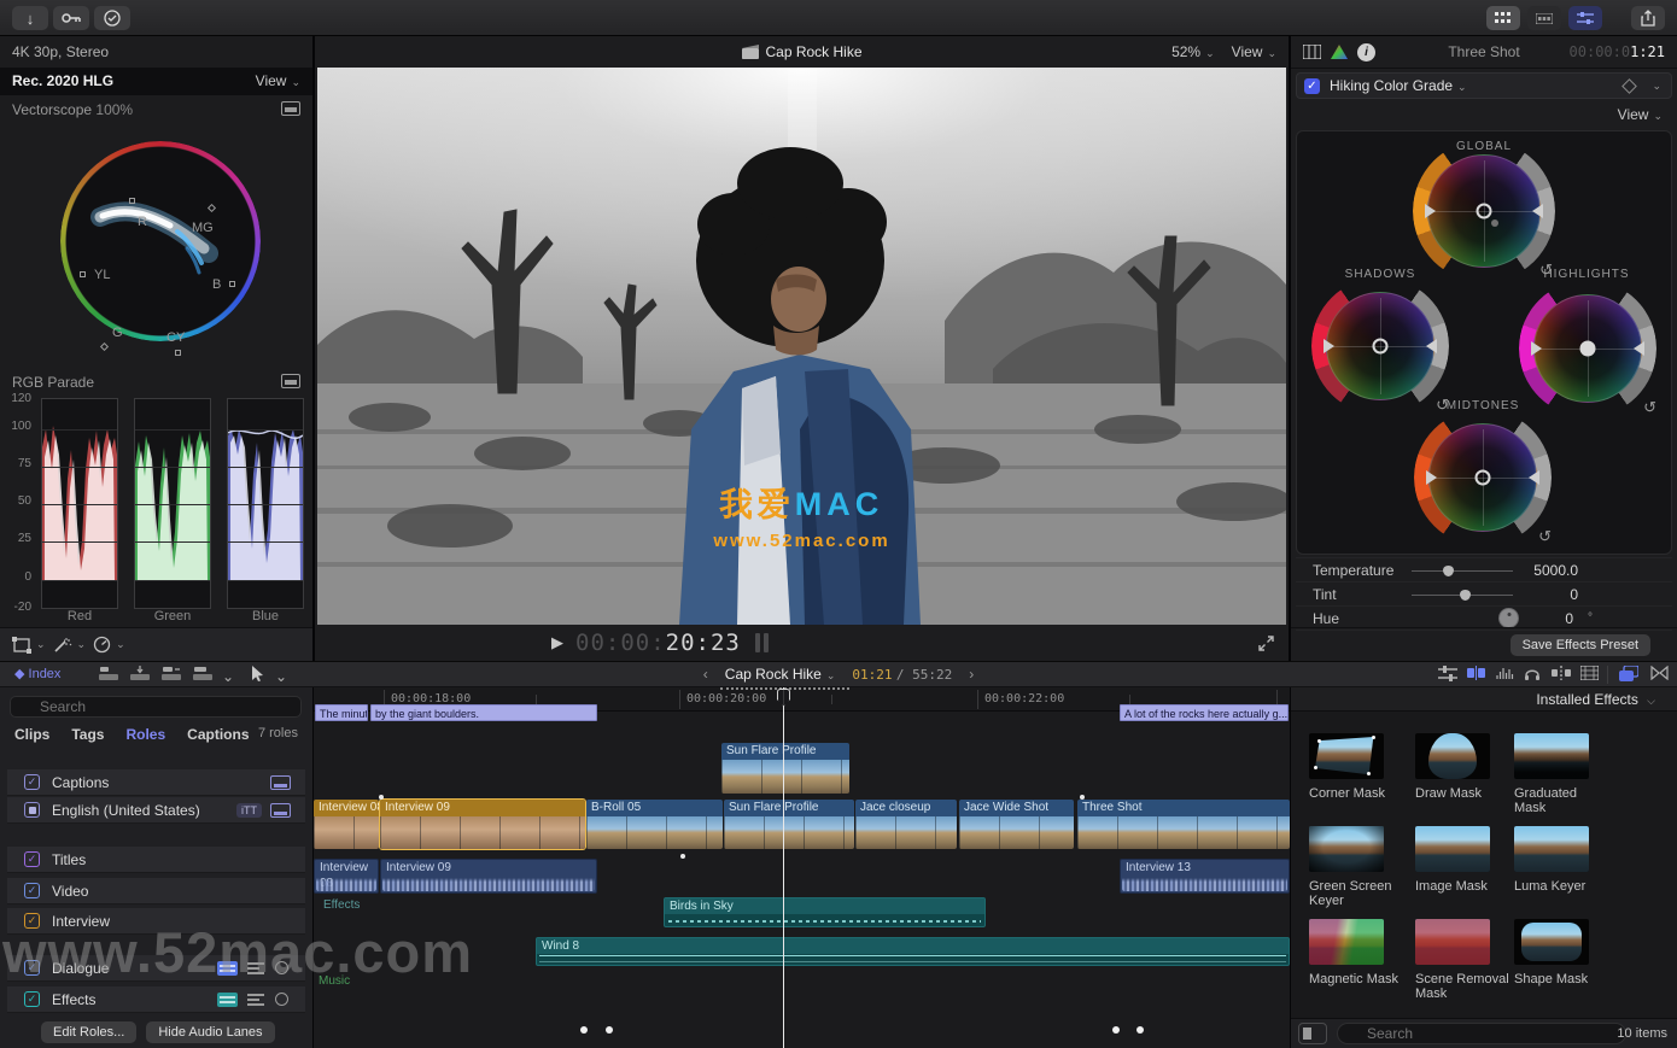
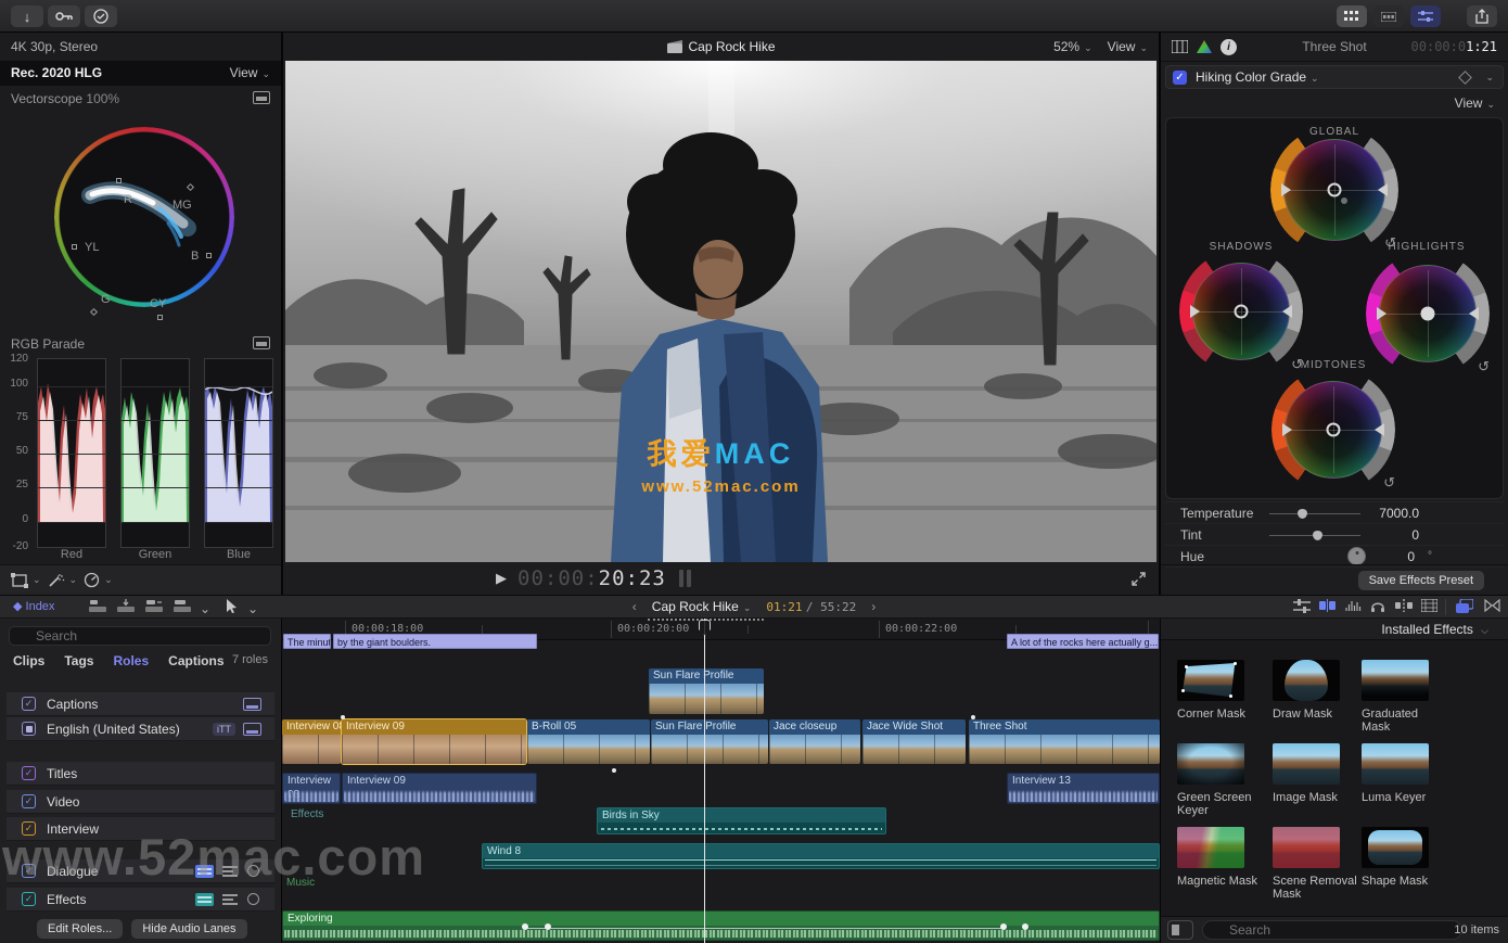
  ↓
  4K 30p, Stereo
  Rec. 2020 HLG
  View ⌄
  Vectorscope 100%
  R
  MG
  B
  CY
  G
  YL
  RGB Parade
  120
  100
  75
  50
  25
  0
  -20
  Red
  Green
  Blue
  ⌄
  ⌄
  ⌄
  Cap Rock Hike
  52% ⌄
  View ⌄
  我爱MAC
  www.52mac.com
  ▶
  00:00:20:23
  i
  Three Shot
  00:00:01:21
  ✓
  Hiking Color Grade ⌄
  ⌄
  View ⌄
  ↺
  SHADOWS
  ↺
  HIGHLIGHTS
  ↺
  MIDTONES
  ↺
  Temperature
- 5000.0
+ 7000.0
  Tint
  0
  Hue
  0
  °
  Save Effects Preset
  ◆ Index
  ⌄
  ⌄
  ‹
  Cap Rock Hike ⌄
  01:21 / 55:22
  ›
  Search
  Clips
  Tags
  Roles
  Captions
  7 roles
  ✓
  Captions
  English (United States)
  iTT
  ✓
  Titles
  ✓
  Video
  ✓
  Interview
  ✓
  Dialogue
  ✓
  Effects
  Edit Roles...
  Hide Audio Lanes
  00:00:18:00
  00:00:20:00
  00:00:22:00
  by the giant boulders.
  A lot of the rocks here actually g...
  Sun Flare Profile
  Interview 0
  Interview 09
  B-Roll 05
  Sun Flare Profile
  Jace closeup
  Jace Wide Shot
  Three Shot
  Interview 08
  Interview 09
  Interview 13
  Effects
  Birds in Sky
  Wind 8
  Music
+ Exploring
  Installed Effects ⌵
  Corner Mask
  Draw Mask
  Graduated Mask
  Green Screen Keyer
  Image Mask
  Luma Keyer
  Magnetic Mask
  Scene Removal Mask
  Shape Mask
  Search
  10 items
  www.52mac.com
